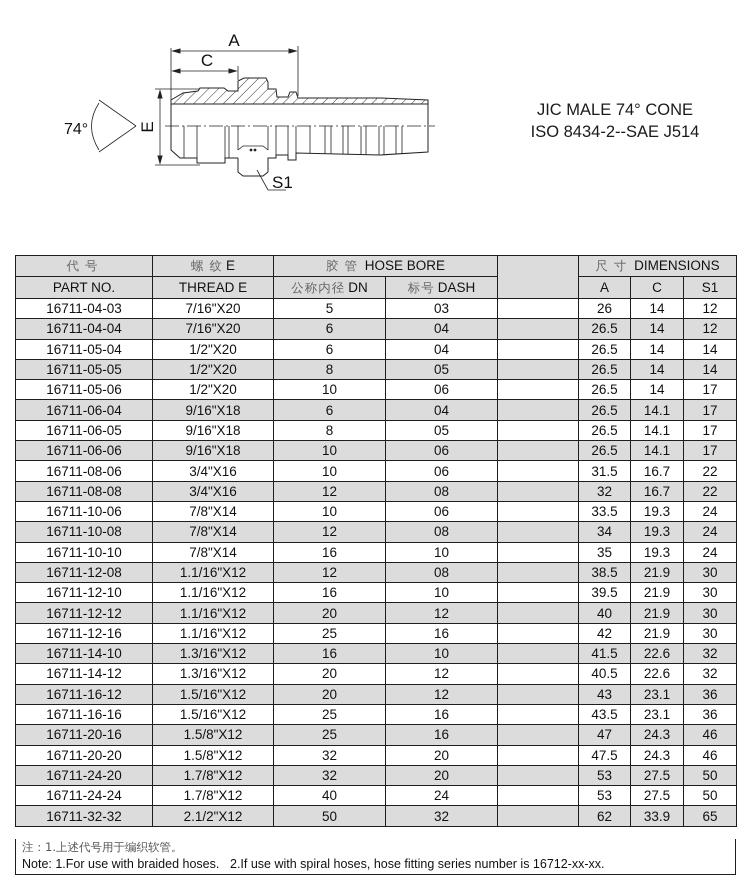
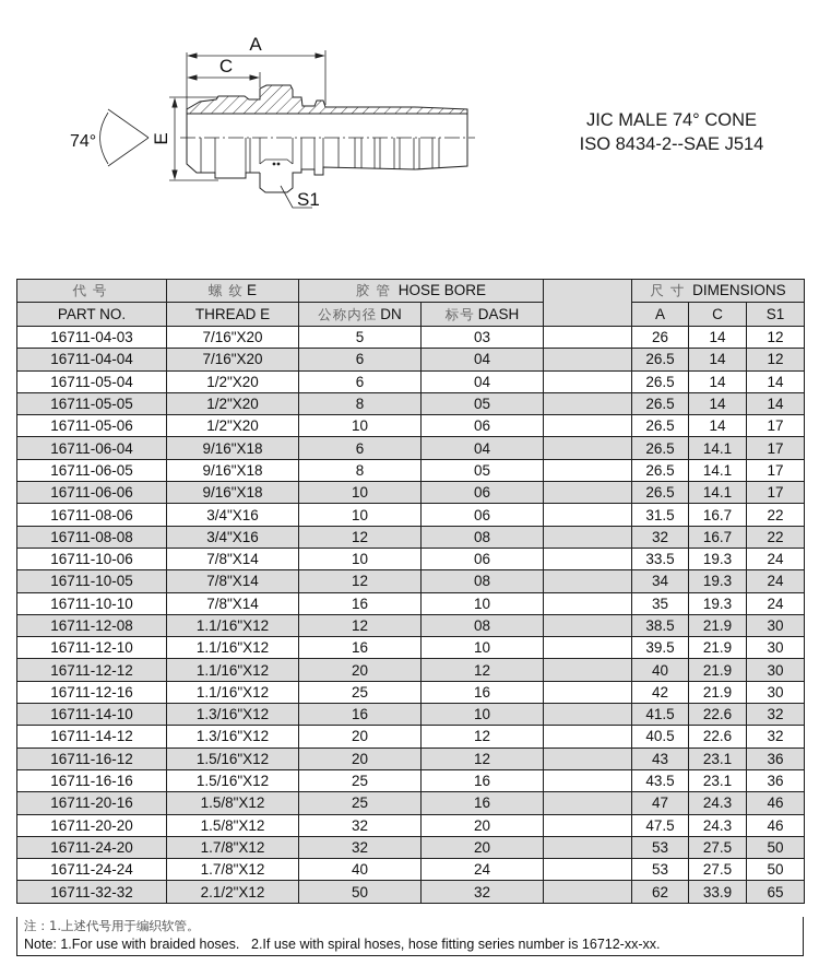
  A
  C
  S1
  74°
  JIC MALE 74° CONE
  ISO 8434-2--SAE J514
  代 号	螺 纹 E	胶 管 HOSE BORE		尺 寸 DIMENSIONS
  PART NO.	THREAD E	公称内径 DN	标号 DASH	A	C	S1
  16711-04-03	7/16"X20	5	03		26	14	12
  16711-04-04	7/16"X20	6	04		26.5	14	12
  16711-05-04	1/2"X20	6	04		26.5	14	14
  16711-05-05	1/2"X20	8	05		26.5	14	14
  16711-05-06	1/2"X20	10	06		26.5	14	17
  16711-06-04	9/16"X18	6	04		26.5	14.1	17
  16711-06-05	9/16"X18	8	05		26.5	14.1	17
  16711-06-06	9/16"X18	10	06		26.5	14.1	17
  16711-08-06	3/4"X16	10	06		31.5	16.7	22
  16711-08-08	3/4"X16	12	08		32	16.7	22
  16711-10-06	7/8"X14	10	06		33.5	19.3	24
- 16711-10-08	7/8"X14	12	08		34	19.3	24
+ 16711-10-05	7/8"X14	12	08		34	19.3	24
  16711-10-10	7/8"X14	16	10		35	19.3	24
  16711-12-08	1.1/16"X12	12	08		38.5	21.9	30
  16711-12-10	1.1/16"X12	16	10		39.5	21.9	30
  16711-12-12	1.1/16"X12	20	12		40	21.9	30
  16711-12-16	1.1/16"X12	25	16		42	21.9	30
  16711-14-10	1.3/16"X12	16	10		41.5	22.6	32
  16711-14-12	1.3/16"X12	20	12		40.5	22.6	32
  16711-16-12	1.5/16"X12	20	12		43	23.1	36
  16711-16-16	1.5/16"X12	25	16		43.5	23.1	36
  16711-20-16	1.5/8"X12	25	16		47	24.3	46
  16711-20-20	1.5/8"X12	32	20		47.5	24.3	46
  16711-24-20	1.7/8"X12	32	20		53	27.5	50
  16711-24-24	1.7/8"X12	40	24		53	27.5	50
  16711-32-32	2.1/2"X12	50	32		62	33.9	65
  注：1.上述代号用于编织软管。
  Note: 1.For use with braided hoses.
  2.If use with spiral hoses, hose fitting series number is 16712-xx-xx.
